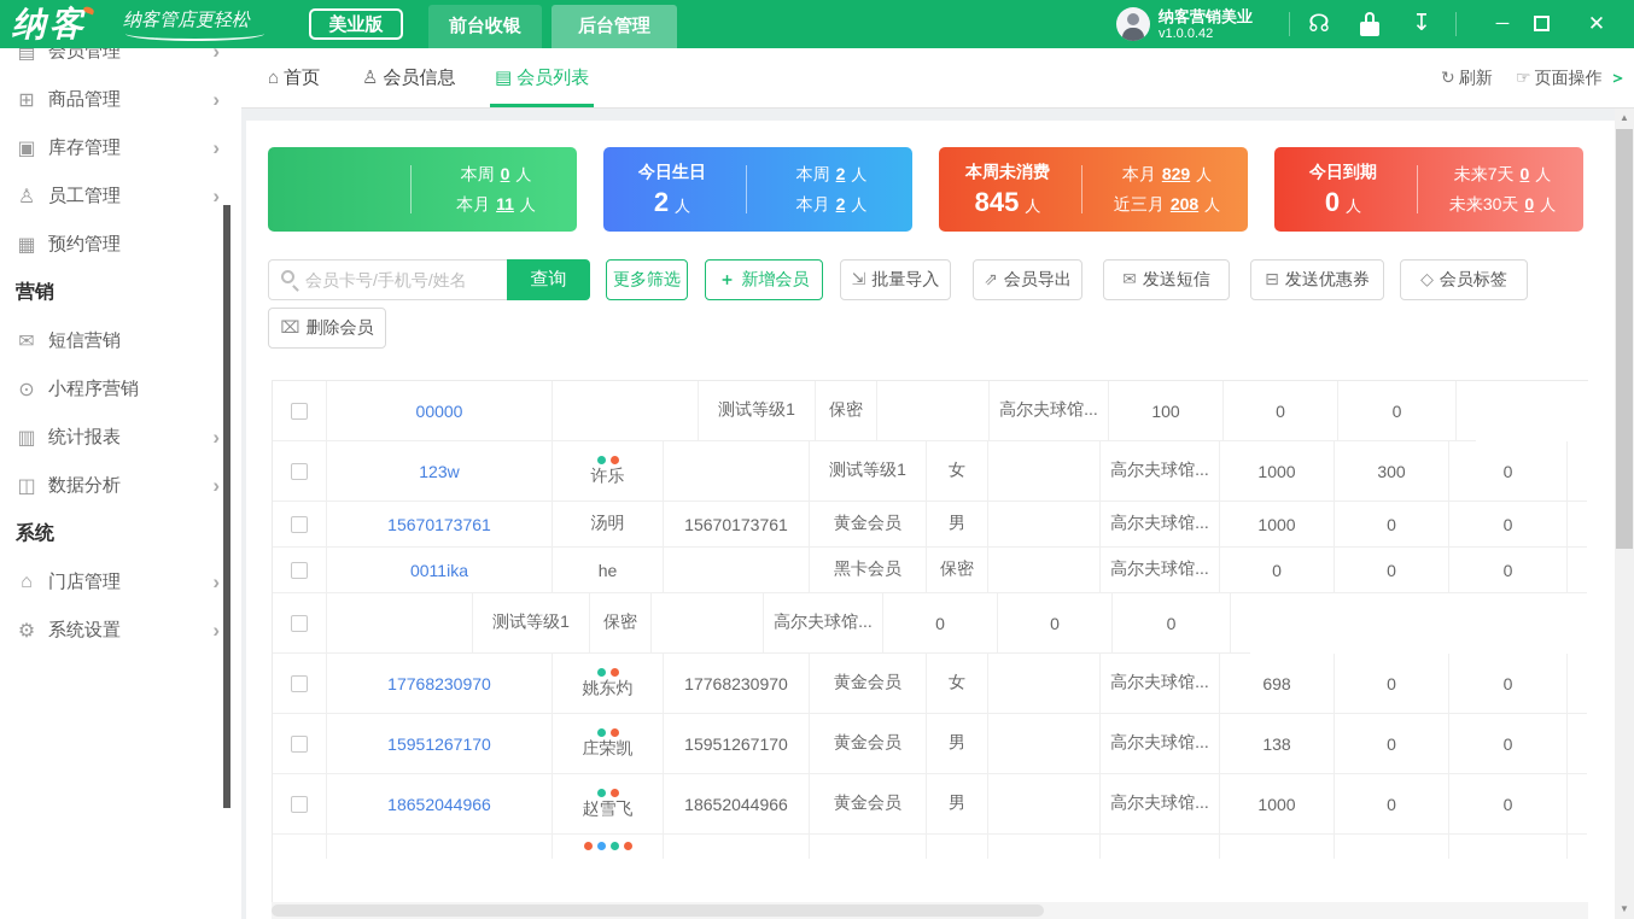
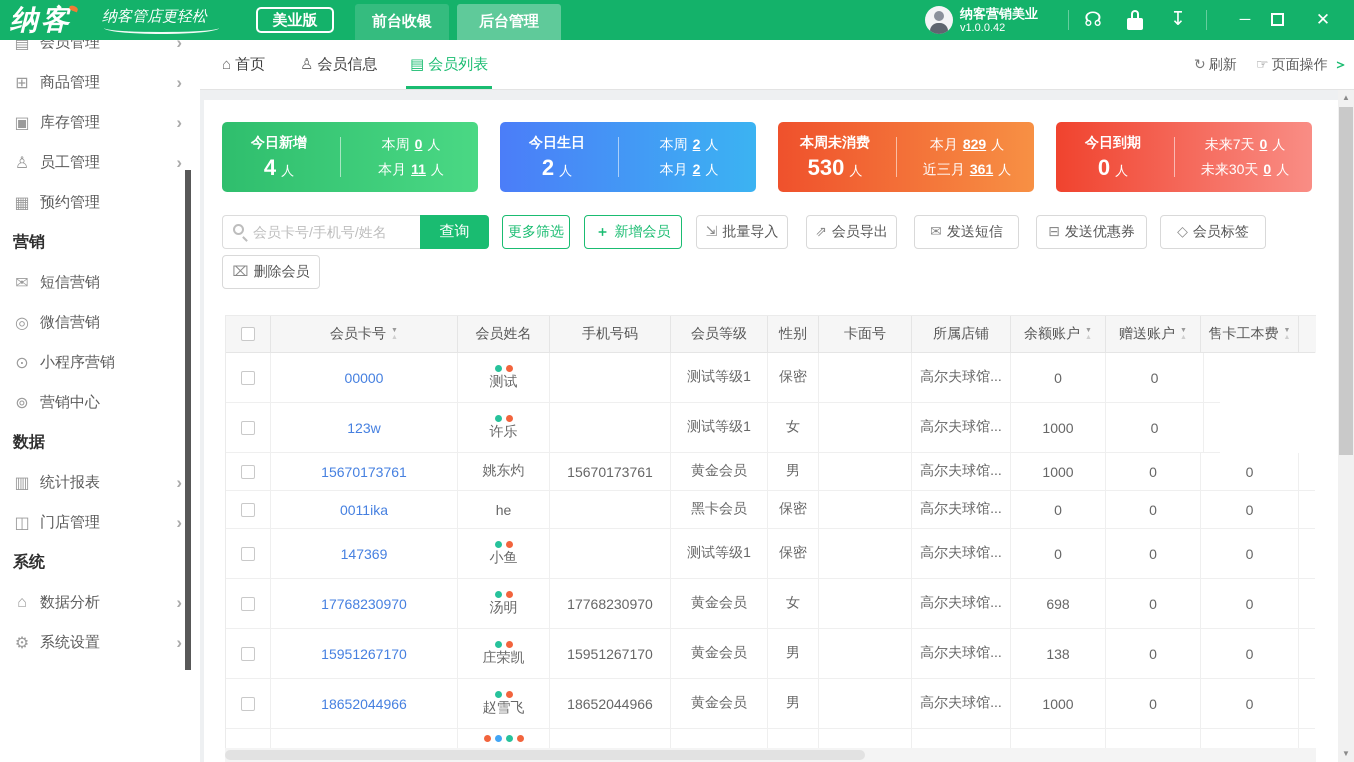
  纳客
  纳客管店更轻松
  美业版
  前台收银
  后台管理
  纳客营销美业
  v1.0.0.42
  ☊
  ↧
  ─
  ✕
  ▤
  会员管理
  ›
  ⊞
  商品管理
  ›
  ▣
  库存管理
  ›
  ♙
  员工管理
  ›
  ▦
  预约管理
  营销
  ✉
  短信营销
+ ◎
+ 微信营销
  ⊙
  小程序营销
+ ⊚
+ 营销中心
+ 数据
  ▥
  统计报表
  ›
  ◫
- 数据分析
+ 门店管理
  ›
  系统
  ⌂
- 门店管理
+ 数据分析
  ›
  ⚙
  系统设置
  ›
  ⌂ 首页
  ♙ 会员信息
  ▤ 会员列表
  ↻ 刷新
  ☞ 页面操作 ＞
+ 今日新增
+ 4 人
  本周 0 人
  本月 11 人
  今日生日
  2 人
  本周 2 人
  本月 2 人
  本周未消费
- 845 人
+ 530 人
  本月 829 人
- 近三月 208 人
+ 近三月 361 人
  今日到期
  0 人
  未来7天 0 人
  未来30天 0 人
  会员卡号/手机号/姓名
  查询
  ⌧ 删除会员
+ 会员卡号
+ 会员姓名
+ 手机号码
+ 会员等级
+ 性别
+ 卡面号
+ 所属店铺
+ 余额账户
+ 赠送账户
+ 售卡工本费
  00000
+ 测试
  测试等级1
  保密
  高尔夫球馆...
- 100
  0
  0
  123w
  许乐
  测试等级1
  女
  高尔夫球馆...
  1000
- 300
  0
  15670173761
- 汤明
+ 姚东灼
  15670173761
  黄金会员
  男
  高尔夫球馆...
  1000
  0
  0
  0011ika
  he
  黑卡会员
  保密
  高尔夫球馆...
  0
  0
  0
+ 147369
+ 小鱼
  测试等级1
  保密
  高尔夫球馆...
  0
  0
  0
  17768230970
- 姚东灼
+ 汤明
  17768230970
  黄金会员
  女
  高尔夫球馆...
  698
  0
  0
  15951267170
  庄荣凯
  15951267170
  黄金会员
  男
  高尔夫球馆...
  138
  0
  0
  18652044966
  赵雪飞
  18652044966
  黄金会员
  男
  高尔夫球馆...
  1000
  0
  0
  更多筛选
  ＋ 新增会员
  ⇲ 批量导入
  ⇗ 会员导出
  ✉ 发送短信
  ⊟ 发送优惠券
  ◇ 会员标签
  ▲
  ▼
